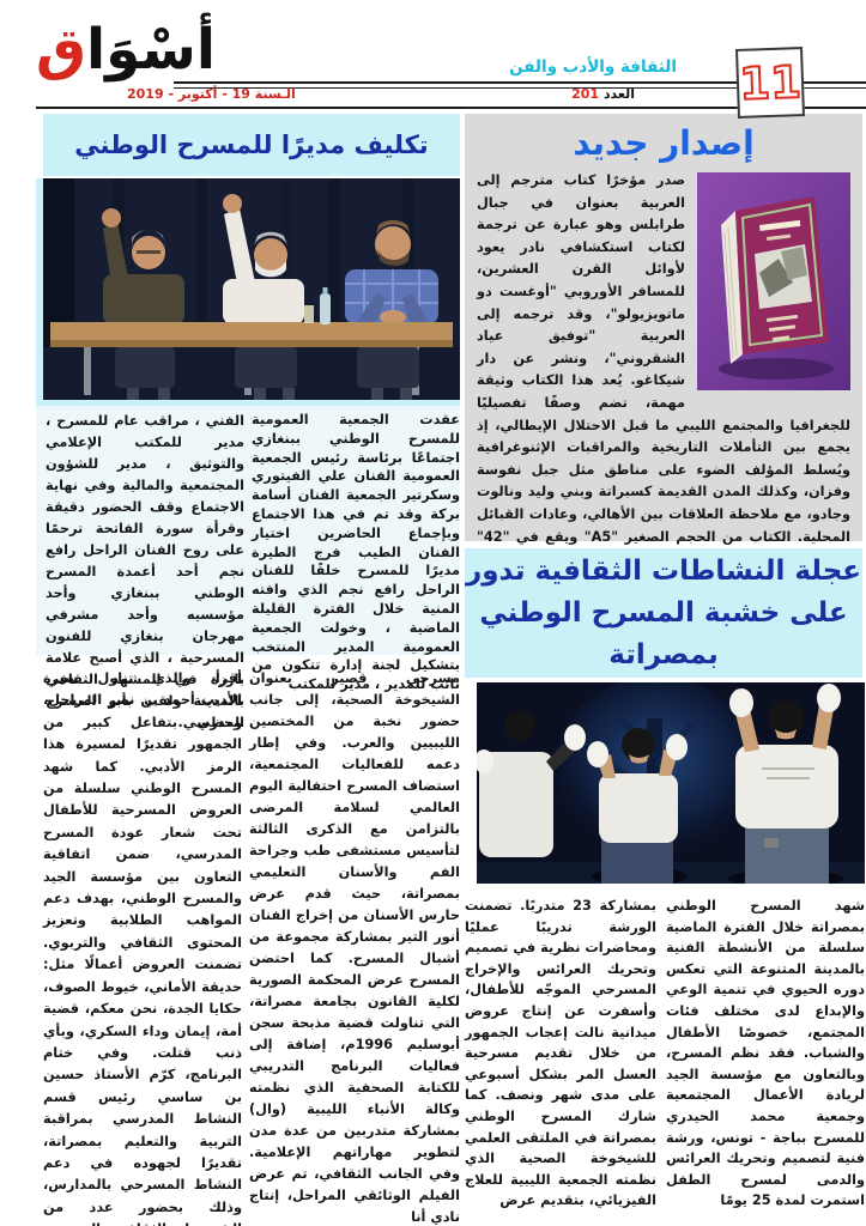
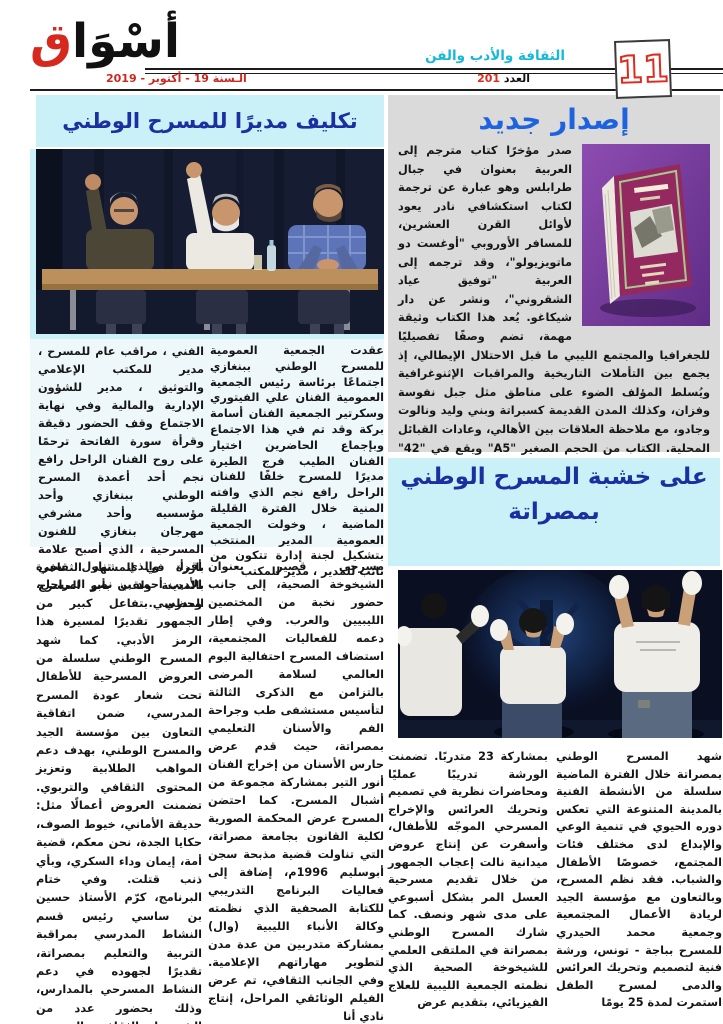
  أسْوَاق
  الثقافة والأدب والفن
  العدد 201
  الـسنة 19 - أكتوبر - 2019
  تكليف مديرًا للمسرح الوطني
  عقدت الجمعية العمومية للمسرح الوطني ببنغازي اجتماعًا برئاسة رئيس الجمعية العمومية الفنان علي الفيتوري وسكرتير الجمعية الفنان أسامة بركة وقد تم في هذا الاجتماع وبإجماع الحاضرين اختيار الفنان الطيب فرج الطيرة مديرًا للمسرح خلفًا للفنان الراحل رافع نجم الذي وافته المنية خلال الفترة القليلة الماضية ، وخولت الجمعية العمومية المدير المنتخب بتشكيل لجنة إدارة تتكون من نائب للمدير ، مدير للمكتب
- الفني ، مراقب عام للمسرح ، مدير للمكتب الإعلامي والتوثيق ، مدير للشؤون المجتمعية والمالية وفي نهاية الاجتماع وقف الحضور دقيقة وقرأة سورة الفاتحة ترحمًا على روح الفنان الراحل رافع نجم أحد أعمدة المسرح الوطني ببنغازي وأحد مؤسسيه وأحد مشرفي مهرجان بنغازي للفنون المسرحية ، الذي أصبح علامة بارزة في المشهد الثقافي بالمدينة ولقب بأبو المسرح المدرسي.
+ الفني ، مراقب عام للمسرح ، مدير للمكتب الإعلامي والتوثيق ، مدير للشؤون الإدارية والمالية وفي نهاية الاجتماع وقف الحضور دقيقة وقرأة سورة الفاتحة ترحمًا على روح الفنان الراحل رافع نجم أحد أعمدة المسرح الوطني ببنغازي وأحد مؤسسيه وأحد مشرفي مهرجان بنغازي للفنون المسرحية ، الذي أصبح علامة بارزة في المشهد الثقافي بالمدينة ولقب بأبو المسرح المدرسي.
  إصدار جديد
  صدر مؤخرًا كتاب مترجم إلى العربية بعنوان في جبال طرابلس وهو عبارة عن ترجمة لكتاب استكشافي نادر يعود لأوائل القرن العشرين، للمسافر الأوروبي "أوغست دو ماتويزيولو"، وقد ترجمه إلى العربية "توفيق عياد الشقروني"، ونشر عن دار شيكاغو. يُعد هذا الكتاب وثيقة مهمة، تضم وصفًا تفصيليًا للجغرافيا والمجتمع الليبي ما قبل الاحتلال الإيطالي، إذ يجمع بين التأملات التاريخية والمراقبات الإثنوغرافية ويُسلط المؤلف الضوء على مناطق مثل جبل نفوسة وفزان، وكذلك المدن القديمة كسبراتة وبني وليد ونالوت وجادو، مع ملاحظة العلاقات بين الأهالي، وعادات القبائل المحلية. الكتاب من الحجم الصغير "A5" ويقع في "42"
- عجلة النشاطات الثقافية تدور
  على خشبة المسرح الوطني
  بمصراتة
  شهد المسرح الوطني بمصراتة خلال الفترة الماضية سلسلة من الأنشطة الفنية بالمدينة المتنوعة التي تعكس دوره الحيوي في تنمية الوعي والإبداع لدى مختلف فئات المجتمع، خصوصًا الأطفال والشباب. فقد نظم المسرح، وبالتعاون مع مؤسسة الجيد لريادة الأعمال المجتمعية وجمعية محمد الحيدري للمسرح بباجة - تونس، ورشة فنية لتصميم وتحريك العرائس والدمى لمسرح الطفل استمرت لمدة 25 يومًا
  بمشاركة 23 متدربًا. تضمنت الورشة تدريبًا عمليًا ومحاضرات نظرية في تصميم وتحريك العرائس والإخراج المسرحي الموجّه للأطفال، وأسفرت عن إنتاج عروض ميدانية نالت إعجاب الجمهور من خلال تقديم مسرحية العسل المر بشكل أسبوعي على مدى شهر ونصف. كما شارك المسرح الوطني بمصراتة في الملتقى العلمي للشيخوخة الصحية الذي نظمته الجمعية الليبية للعلاج الفيزيائي، بتقديم عرض
  مسرحي قصير بعنوان الشيخوخة الصحية، إلى جانب حضور نخبة من المختصين الليبيين والعرب. وفي إطار دعمه للفعاليات المجتمعية، استضاف المسرح احتفالية اليوم العالمي لسلامة المرضى بالتزامن مع الذكرى الثالثة لتأسيس مستشفى طب وجراحة الفم والأسنان التعليمي بمصراتة، حيث قدم عرض حارس الأسنان من إخراج الفنان أنور التير بمشاركة مجموعة من أشبال المسرح. كما احتضن المسرح عرض المحكمة الصورية لكلية القانون بجامعة مصراتة، التي تناولت قضية مذبحة سجن أبوسليم 1996م، إضافة إلى فعاليات البرنامج التدريبي للكتابة الصحفية الذي نظمته وكالة الأنباء الليبية (وال) بمشاركة متدربين من عدة مدن لتطوير مهاراتهم الإعلامية. وفي الجانب الثقافي، تم عرض الفيلم الوثائقي المراحل، إنتاج نادي أنا
  أقرأ، والذي تناول سيرة الأديب أحمد بن نصر المراحل، وحظي بتفاعل كبير من الجمهور تقديرًا لمسيرة هذا الرمز الأدبي. كما شهد المسرح الوطني سلسلة من العروض المسرحية للأطفال تحت شعار عودة المسرح المدرسي، ضمن اتفاقية التعاون بين مؤسسة الجيد والمسرح الوطني، بهدف دعم المواهب الطلابية وتعزيز المحتوى الثقافي والتربوي. تضمنت العروض أعمالًا مثل: حديقة الأماني، خيوط الصوف، حكايا الجدة، نحن معكم، قضية أمة، إيمان وداء السكري، وبأي ذنب قتلت. وفي ختام البرنامج، كرّم الأستاذ حسين بن ساسي رئيس قسم النشاط المدرسي بمراقبة التربية والتعليم بمصراتة، تقديرًا لجهوده في دعم النشاط المسرحي بالمدارس، وذلك بحضور عدد من
